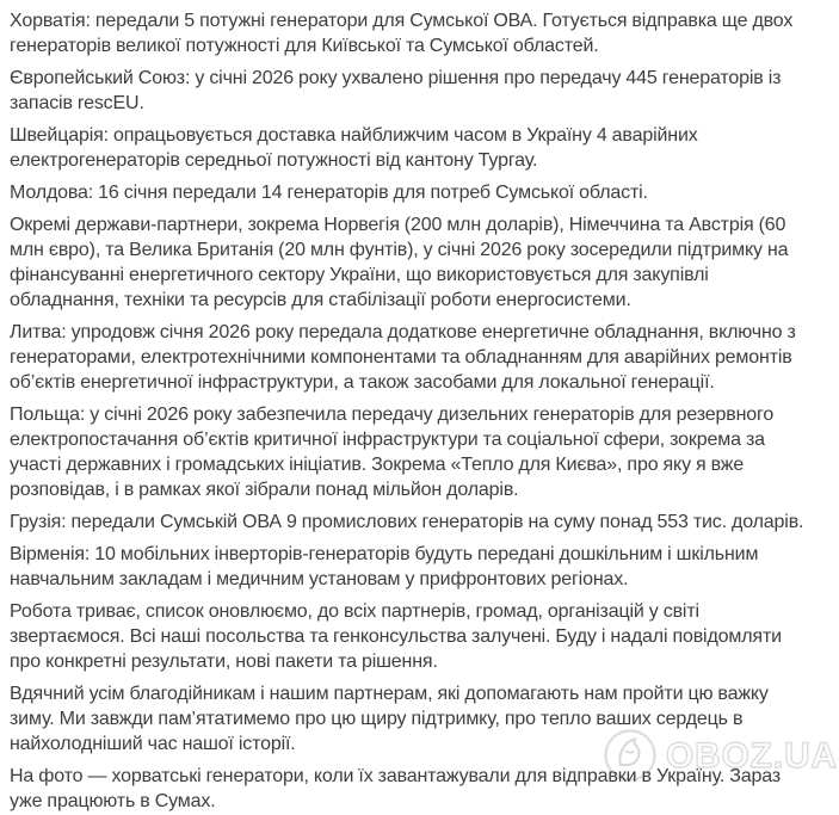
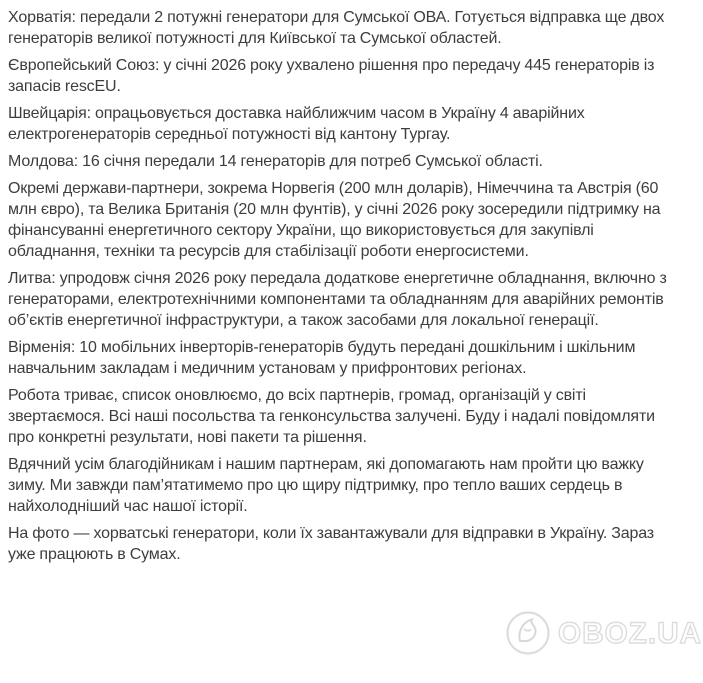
  OBOZ.UA
- Хорватія: передали 5 потужні генератори для Сумської ОВА. Готується відправка ще двох генераторів великої потужності для Київської та Сумської областей.
+ Хорватія: передали 2 потужні генератори для Сумської ОВА. Готується відправка ще двох генераторів великої потужності для Київської та Сумської областей.
  Європейський Союз: у січні 2026 року ухвалено рішення про передачу 445 генераторів із запасів rescEU.
  Швейцарія: опрацьовується доставка найближчим часом в Україну 4 аварійних електрогенераторів середньої потужності від кантону Тургау.
  Молдова: 16 січня передали 14 генераторів для потреб Сумської області.
  Окремі держави-партнери, зокрема Норвегія (200 млн доларів), Німеччина та Австрія (60 млн євро), та Велика Британія (20 млн фунтів), у січні 2026 року зосередили підтримку на фінансуванні енергетичного сектору України, що використовується для закупівлі обладнання, техніки та ресурсів для стабілізації роботи енергосистеми.
  Литва: упродовж січня 2026 року передала додаткове енергетичне обладнання, включно з генераторами, електротехнічними компонентами та обладнанням для аварійних ремонтів об’єктів енергетичної інфраструктури, а також засобами для локальної генерації.
- Польща: у січні 2026 року забезпечила передачу дизельних генераторів для резервного електропостачання об’єктів критичної інфраструктури та соціальної сфери, зокрема за участі державних і громадських ініціатив. Зокрема «Тепло для Києва», про яку я вже розповідав, і в рамках якої зібрали понад мільйон доларів.
- Грузія: передали Сумській ОВА 9 промислових генераторів на суму понад 553 тис. доларів.
  Вірменія: 10 мобільних інверторів-генераторів будуть передані дошкільним і шкільним навчальним закладам і медичним установам у прифронтових регіонах.
  Робота триває, список оновлюємо, до всіх партнерів, громад, організацій у світі звертаємося. Всі наші посольства та генконсульства залучені. Буду і надалі повідомляти про конкретні результати, нові пакети та рішення.
  Вдячний усім благодійникам і нашим партнерам, які допомагають нам пройти цю важку зиму. Ми завжди пам’ятатимемо про цю щиру підтримку, про тепло ваших сердець в найхолодніший час нашої історії.
  На фото — хорватські генератори, коли їх завантажували для відправки в Україну. Зараз уже працюють в Сумах.
